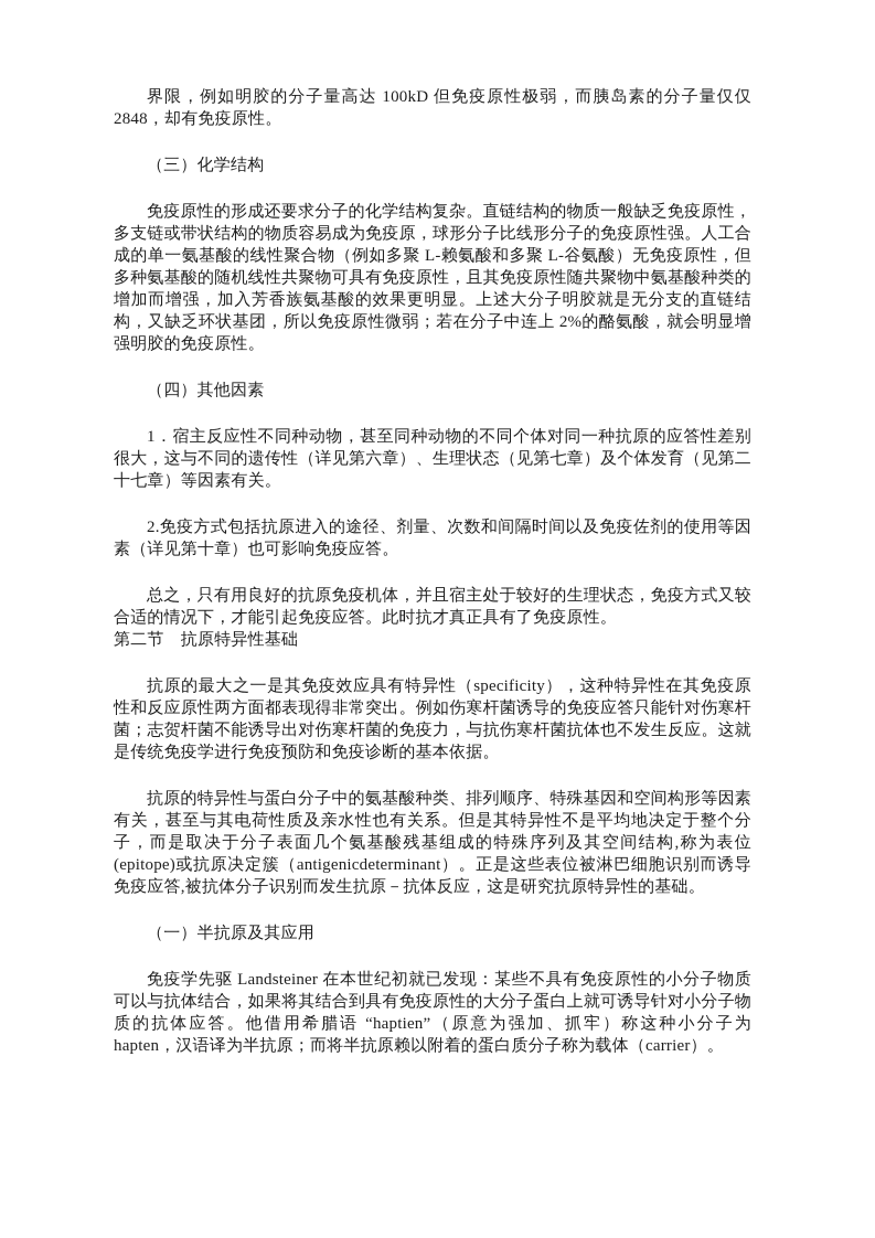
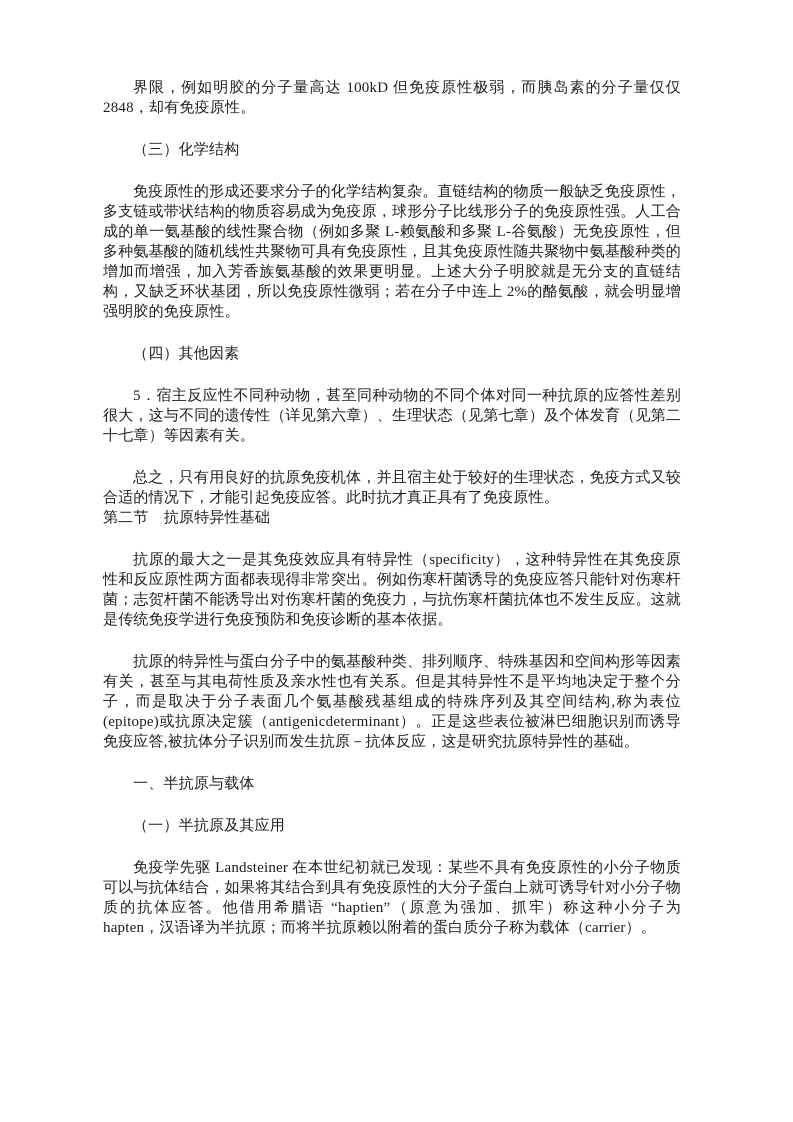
  界限，例如明胶的分子量高达 100kD 但免疫原性极弱，而胰岛素的分子量仅仅 2848，却有免疫原性。
  （三）化学结构
  免疫原性的形成还要求分子的化学结构复杂。直链结构的物质一般缺乏免疫原性，多支链或带状结构的物质容易成为免疫原，球形分子比线形分子的免疫原性强。人工合成的单一氨基酸的线性聚合物（例如多聚 L-赖氨酸和多聚 L-谷氨酸）无免疫原性，但多种氨基酸的随机线性共聚物可具有免疫原性，且其免疫原性随共聚物中氨基酸种类的增加而增强，加入芳香族氨基酸的效果更明显。上述大分子明胶就是无分支的直链结构，又缺乏环状基团，所以免疫原性微弱；若在分子中连上 2%的酪氨酸，就会明显增强明胶的免疫原性。
  （四）其他因素
- 1．宿主反应性不同种动物，甚至同种动物的不同个体对同一种抗原的应答性差别很大，这与不同的遗传性（详见第六章）、生理状态（见第七章）及个体发育（见第二十七章）等因素有关。
+ 5．宿主反应性不同种动物，甚至同种动物的不同个体对同一种抗原的应答性差别很大，这与不同的遗传性（详见第六章）、生理状态（见第七章）及个体发育（见第二十七章）等因素有关。
- 2.免疫方式包括抗原进入的途径、剂量、次数和间隔时间以及免疫佐剂的使用等因素（详见第十章）也可影响免疫应答。
  总之，只有用良好的抗原免疫机体，并且宿主处于较好的生理状态，免疫方式又较合适的情况下，才能引起免疫应答。此时抗才真正具有了免疫原性。
  第二节 抗原特异性基础
  抗原的最大之一是其免疫效应具有特异性（specificity），这种特异性在其免疫原性和反应原性两方面都表现得非常突出。例如伤寒杆菌诱导的免疫应答只能针对伤寒杆菌；志贺杆菌不能诱导出对伤寒杆菌的免疫力，与抗伤寒杆菌抗体也不发生反应。这就是传统免疫学进行免疫预防和免疫诊断的基本依据。
  抗原的特异性与蛋白分子中的氨基酸种类、排列顺序、特殊基因和空间构形等因素有关，甚至与其电荷性质及亲水性也有关系。但是其特异性不是平均地决定于整个分子，而是取决于分子表面几个氨基酸残基组成的特殊序列及其空间结构,称为表位(epitope)或抗原决定簇（antigenicdeterminant）。正是这些表位被淋巴细胞识别而诱导免疫应答,被抗体分子识别而发生抗原－抗体反应，这是研究抗原特异性的基础。
+ 一、半抗原与载体
  （一）半抗原及其应用
  免疫学先驱 Landsteiner 在本世纪初就已发现：某些不具有免疫原性的小分子物质可以与抗体结合，如果将其结合到具有免疫原性的大分子蛋白上就可诱导针对小分子物质的抗体应答。他借用希腊语 “haptien”（原意为强加、抓牢）称这种小分子为 hapten，汉语译为半抗原；而将半抗原赖以附着的蛋白质分子称为载体（carrier）。
